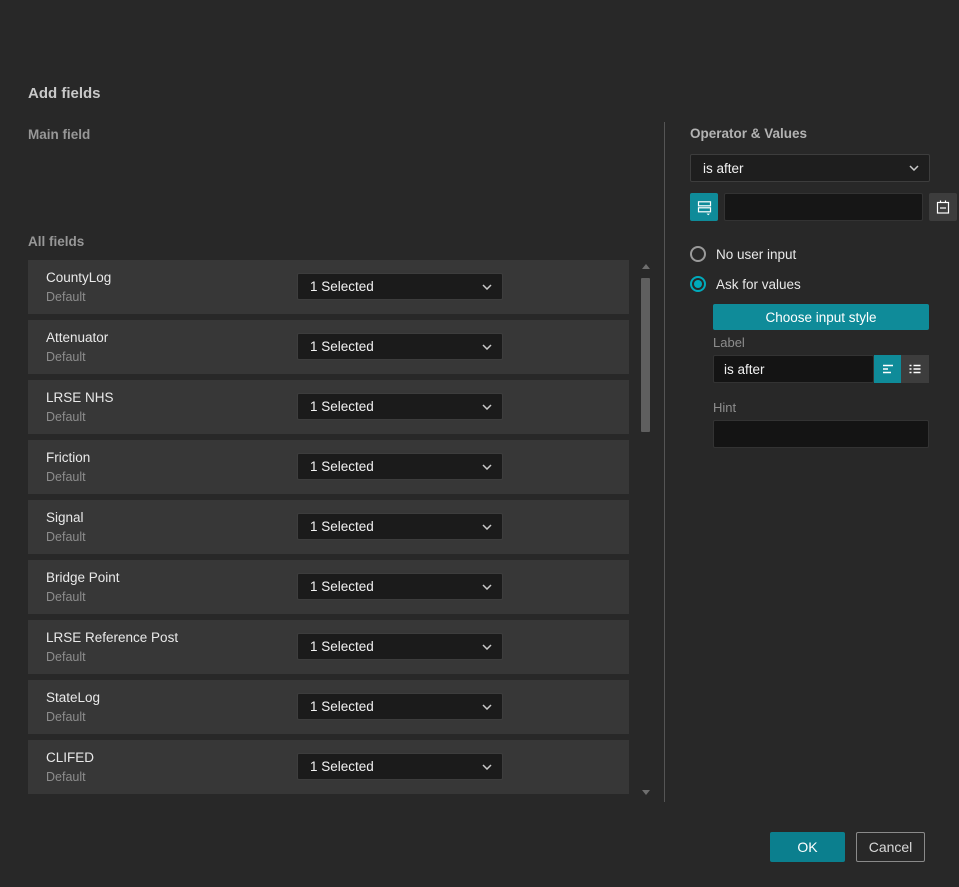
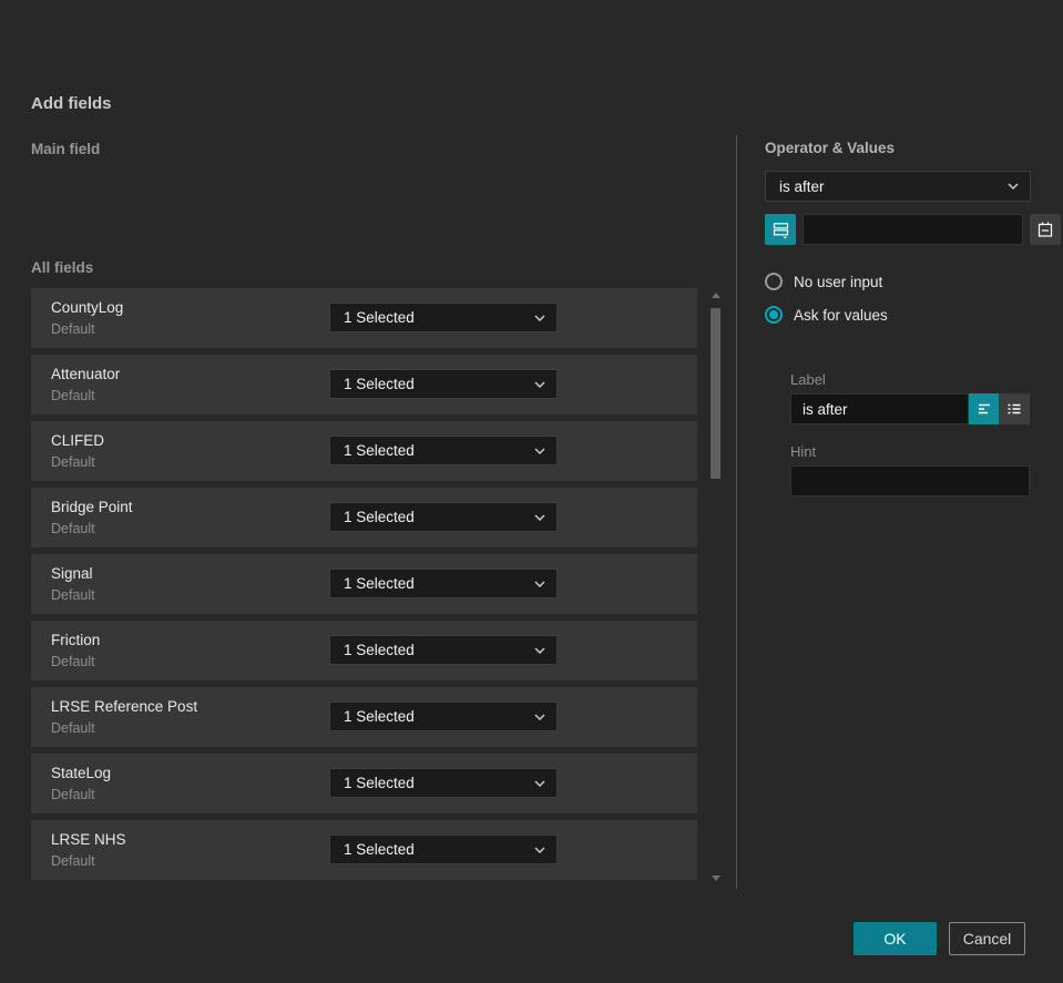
  Add fields
  Main field
  All fields
  CountyLog
  Default
  1 Selected
  Attenuator
  Default
  1 Selected
- LRSE NHS
+ CLIFED
  Default
  1 Selected
- Friction
+ Bridge Point
  Default
  1 Selected
  Signal
  Default
  1 Selected
- Bridge Point
+ Friction
  Default
  1 Selected
  LRSE Reference Post
  Default
  1 Selected
  StateLog
  Default
  1 Selected
- CLIFED
+ LRSE NHS
  Default
  1 Selected
  Operator & Values
  is after
  No user input
  Ask for values
- Choose input style
  Label
  is after
  Hint
  OK
  Cancel
